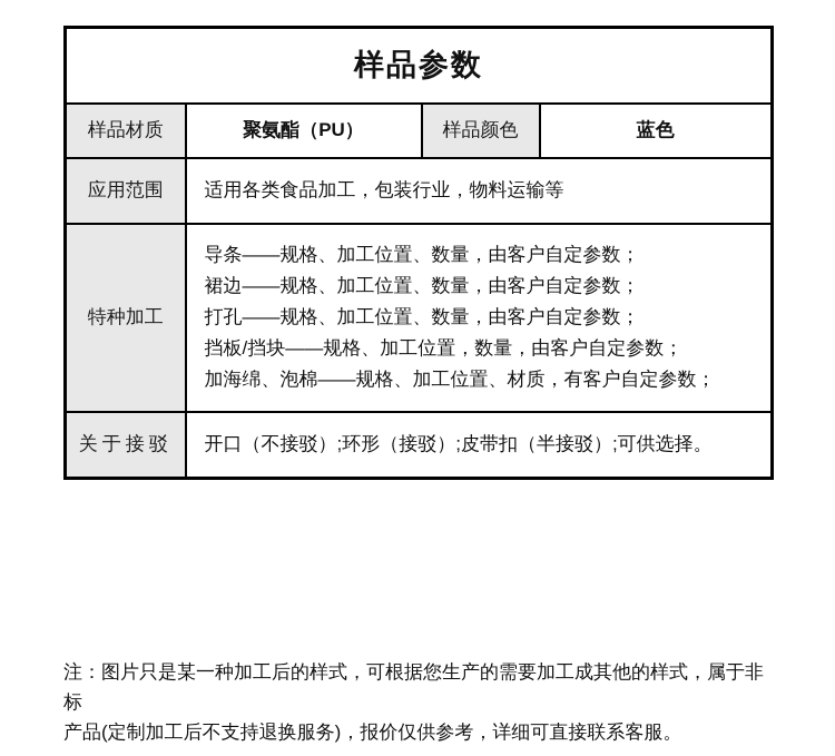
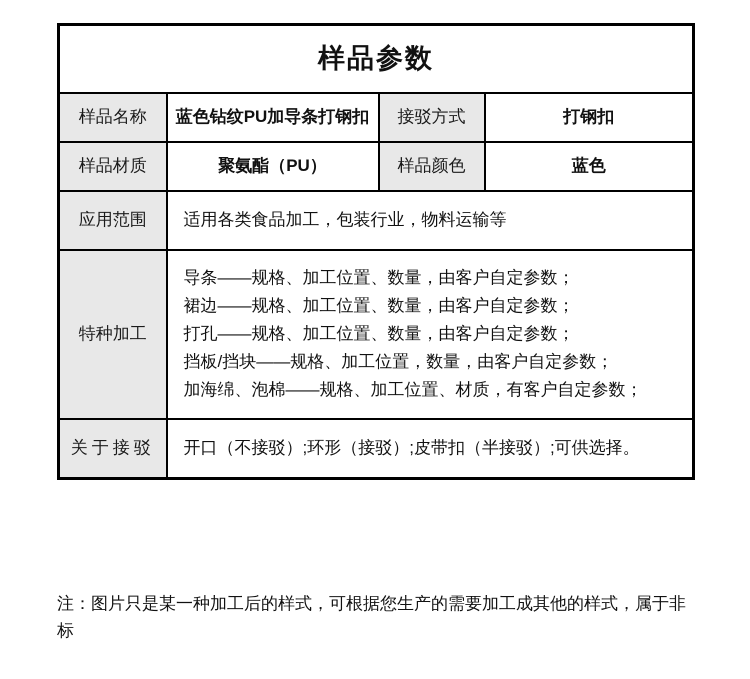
  样品参数
+ 样品名称	蓝色钻纹PU加导条打钢扣	接驳方式	打钢扣
  样品材质	聚氨酯（PU）	样品颜色	蓝色
  应用范围	适用各类食品加工，包装行业，物料运输等
  特种加工	导条——规格、加工位置、数量，由客户自定参数； 裙边——规格、加工位置、数量，由客户自定参数； 打孔——规格、加工位置、数量，由客户自定参数； 挡板/挡块——规格、加工位置，数量，由客户自定参数； 加海绵、泡棉——规格、加工位置、材质，有客户自定参数；
  关于接驳	开口（不接驳）;环形（接驳）;皮带扣（半接驳）;可供选择。
  注：图片只是某一种加工后的样式，可根据您生产的需要加工成其他的样式，属于非标
- 产品(定制加工后不支持退换服务)，报价仅供参考，详细可直接联系客服。
